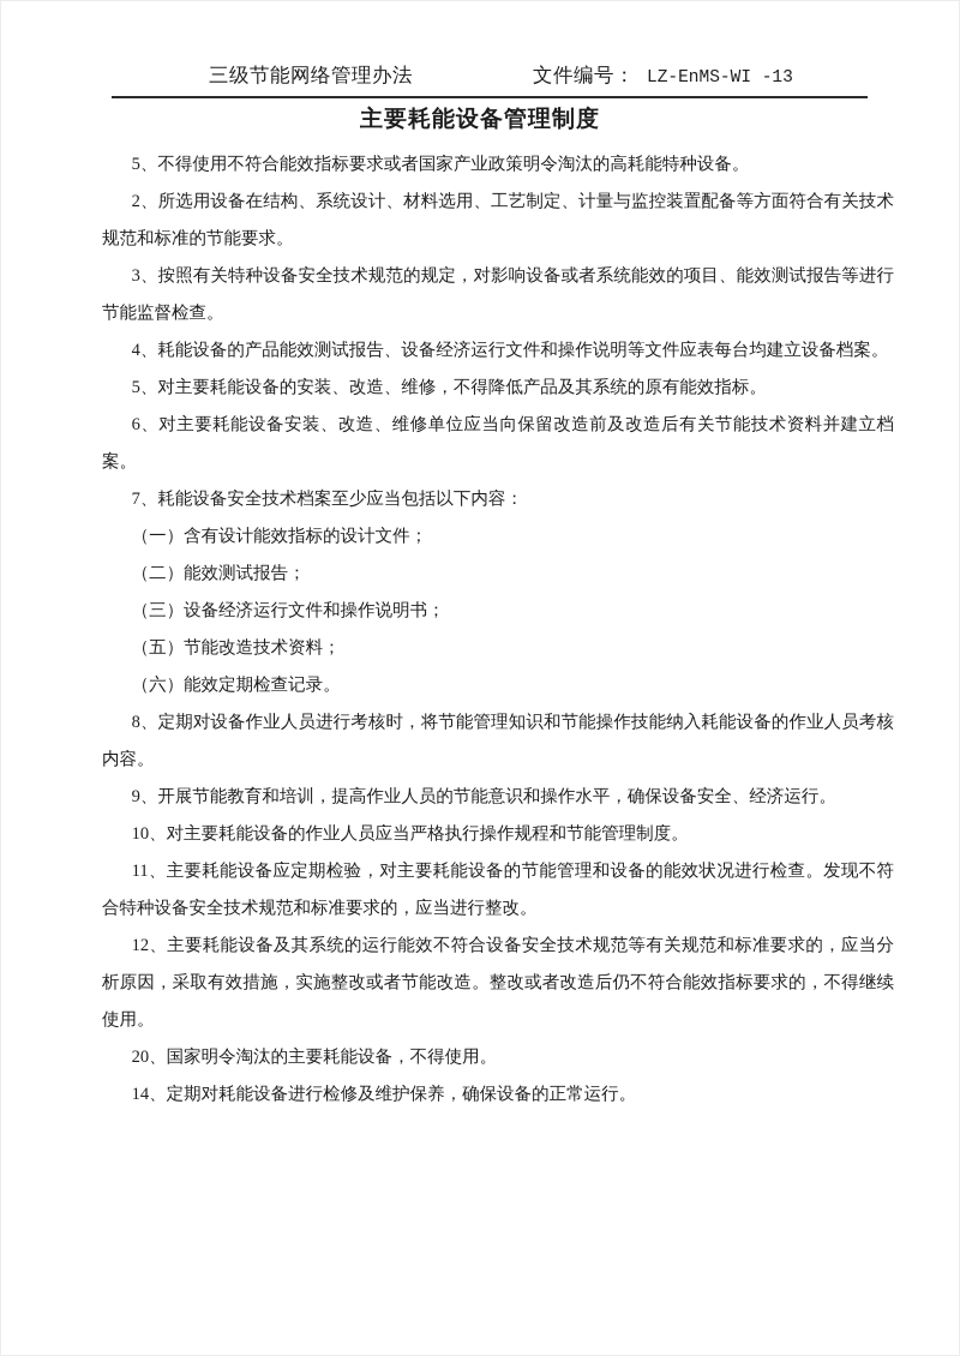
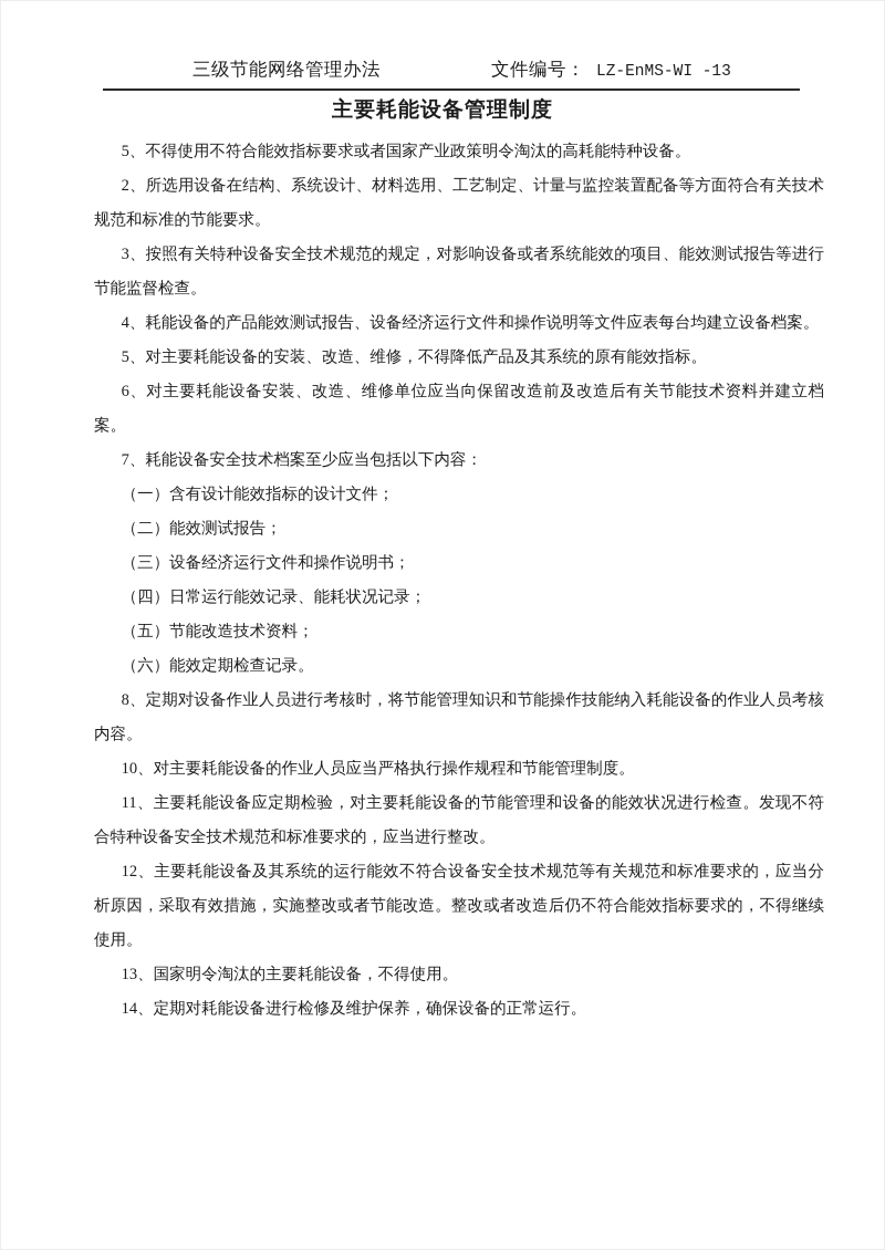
  三级节能网络管理办法
  文件编号： LZ-EnMS-WI -13
  主要耗能设备管理制度
  5、不得使用不符合能效指标要求或者国家产业政策明令淘汰的高耗能特种设备。
  2、所选用设备在结构、系统设计、材料选用、工艺制定、计量与监控装置配备等方面符合有关技术规范和标准的节能要求。
  3、按照有关特种设备安全技术规范的规定，对影响设备或者系统能效的项目、能效测试报告等进行节能监督检查。
  4、耗能设备的产品能效测试报告、设备经济运行文件和操作说明等文件应表每台均建立设备档案。
  5、对主要耗能设备的安装、改造、维修，不得降低产品及其系统的原有能效指标。
  6、对主要耗能设备安装、改造、维修单位应当向保留改造前及改造后有关节能技术资料并建立档案。
  7、耗能设备安全技术档案至少应当包括以下内容：
  （一）含有设计能效指标的设计文件；
  （二）能效测试报告；
  （三）设备经济运行文件和操作说明书；
+ （四）日常运行能效记录、能耗状况记录；
  （五）节能改造技术资料；
  （六）能效定期检查记录。
  8、定期对设备作业人员进行考核时，将节能管理知识和节能操作技能纳入耗能设备的作业人员考核内容。
- 9、开展节能教育和培训，提高作业人员的节能意识和操作水平，确保设备安全、经济运行。
  10、对主要耗能设备的作业人员应当严格执行操作规程和节能管理制度。
  11、主要耗能设备应定期检验，对主要耗能设备的节能管理和设备的能效状况进行检查。发现不符合特种设备安全技术规范和标准要求的，应当进行整改。
  12、主要耗能设备及其系统的运行能效不符合设备安全技术规范等有关规范和标准要求的，应当分析原因，采取有效措施，实施整改或者节能改造。整改或者改造后仍不符合能效指标要求的，不得继续使用。
- 20、国家明令淘汰的主要耗能设备，不得使用。
+ 13、国家明令淘汰的主要耗能设备，不得使用。
  14、定期对耗能设备进行检修及维护保养，确保设备的正常运行。
